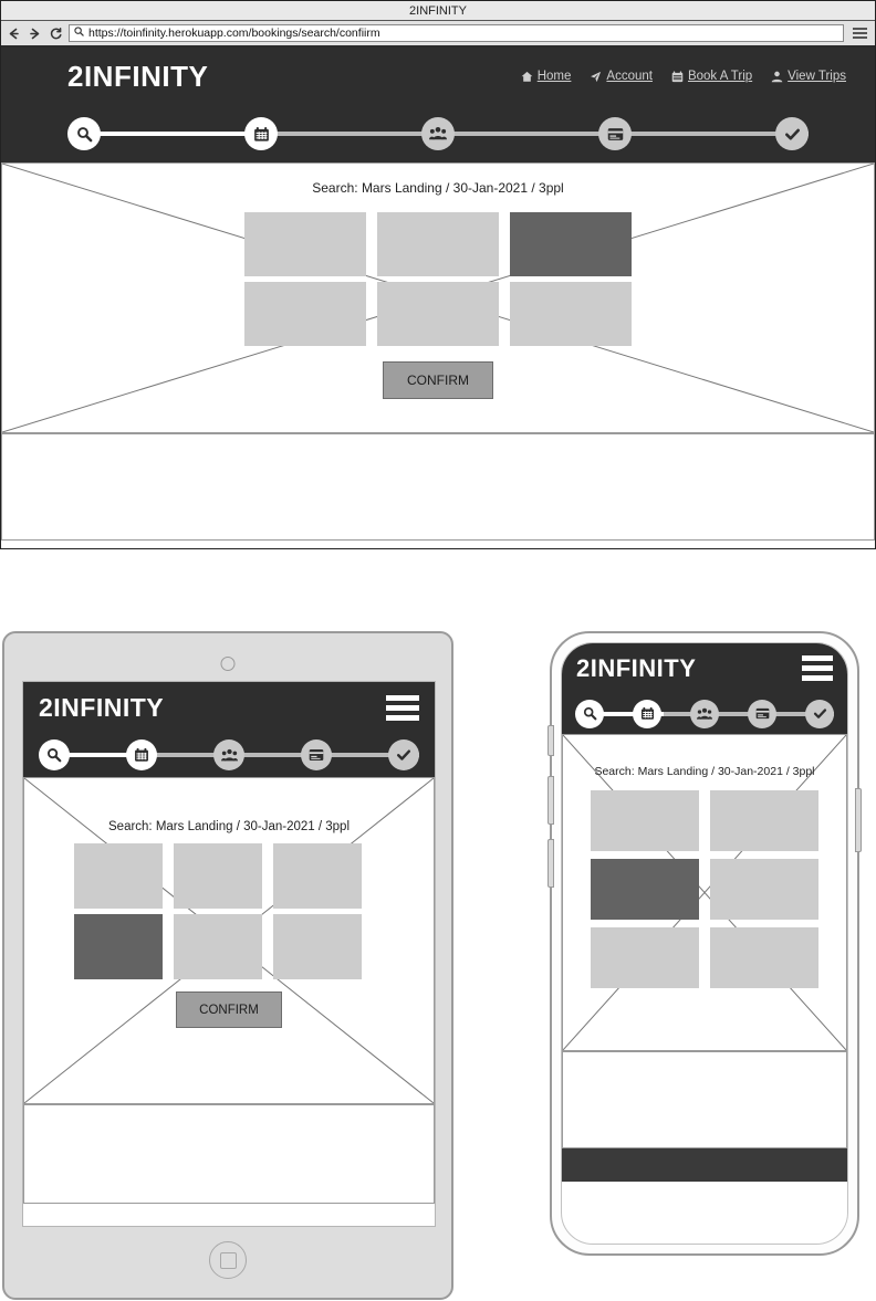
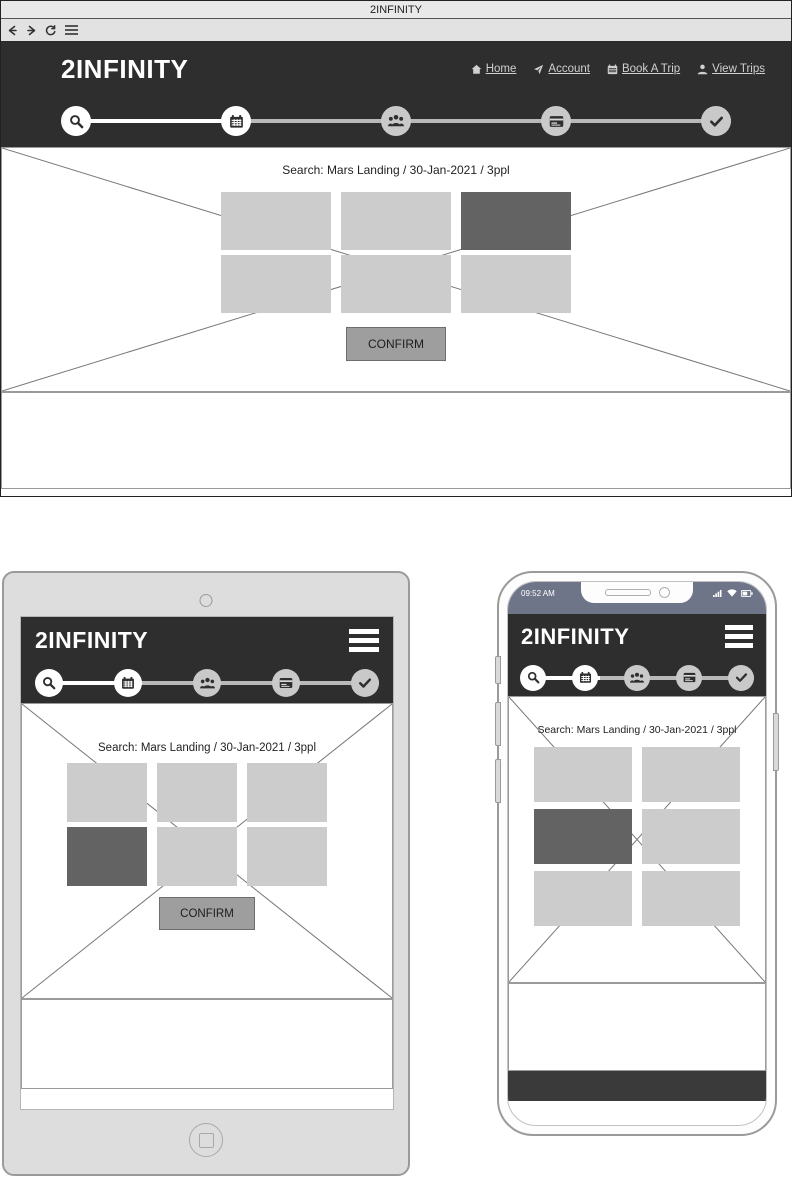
  2INFINITY
- https://toinfinity.herokuapp.com/bookings/search/confiirm
  2INFINITY
  Home
  Account
  Book A Trip
  View Trips
  Search: Mars Landing / 30-Jan-2021 / 3ppl
  CONFIRM
  2INFINITY
  Search: Mars Landing / 30-Jan-2021 / 3ppl
  CONFIRM
+ 09:52 AM
  2INFINITY
  Search: Mars Landing / 30-Jan-2021 / 3ppl
